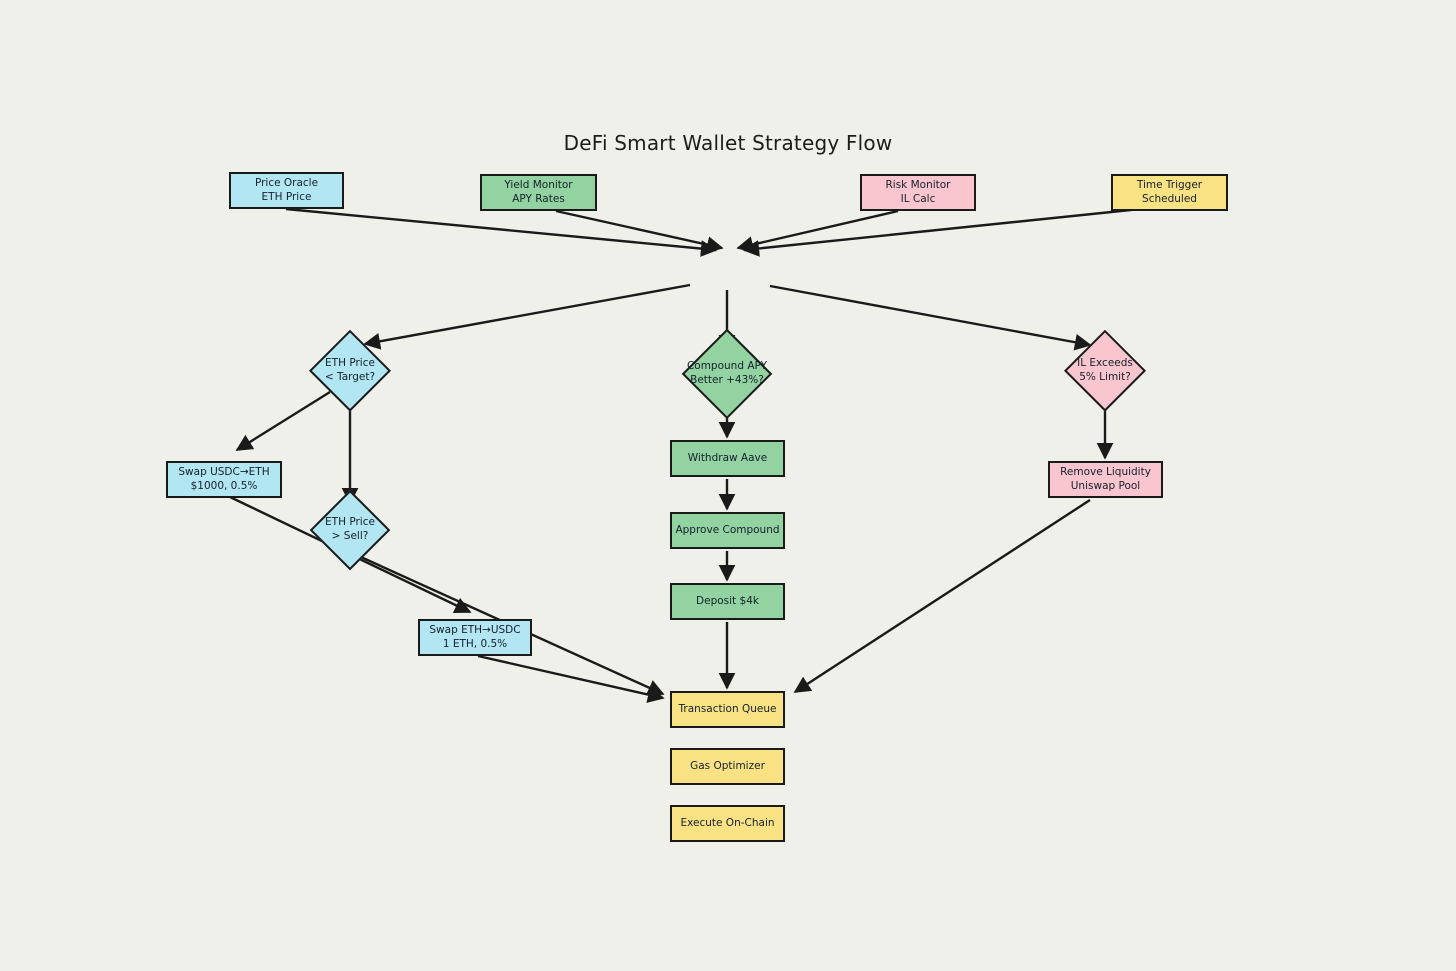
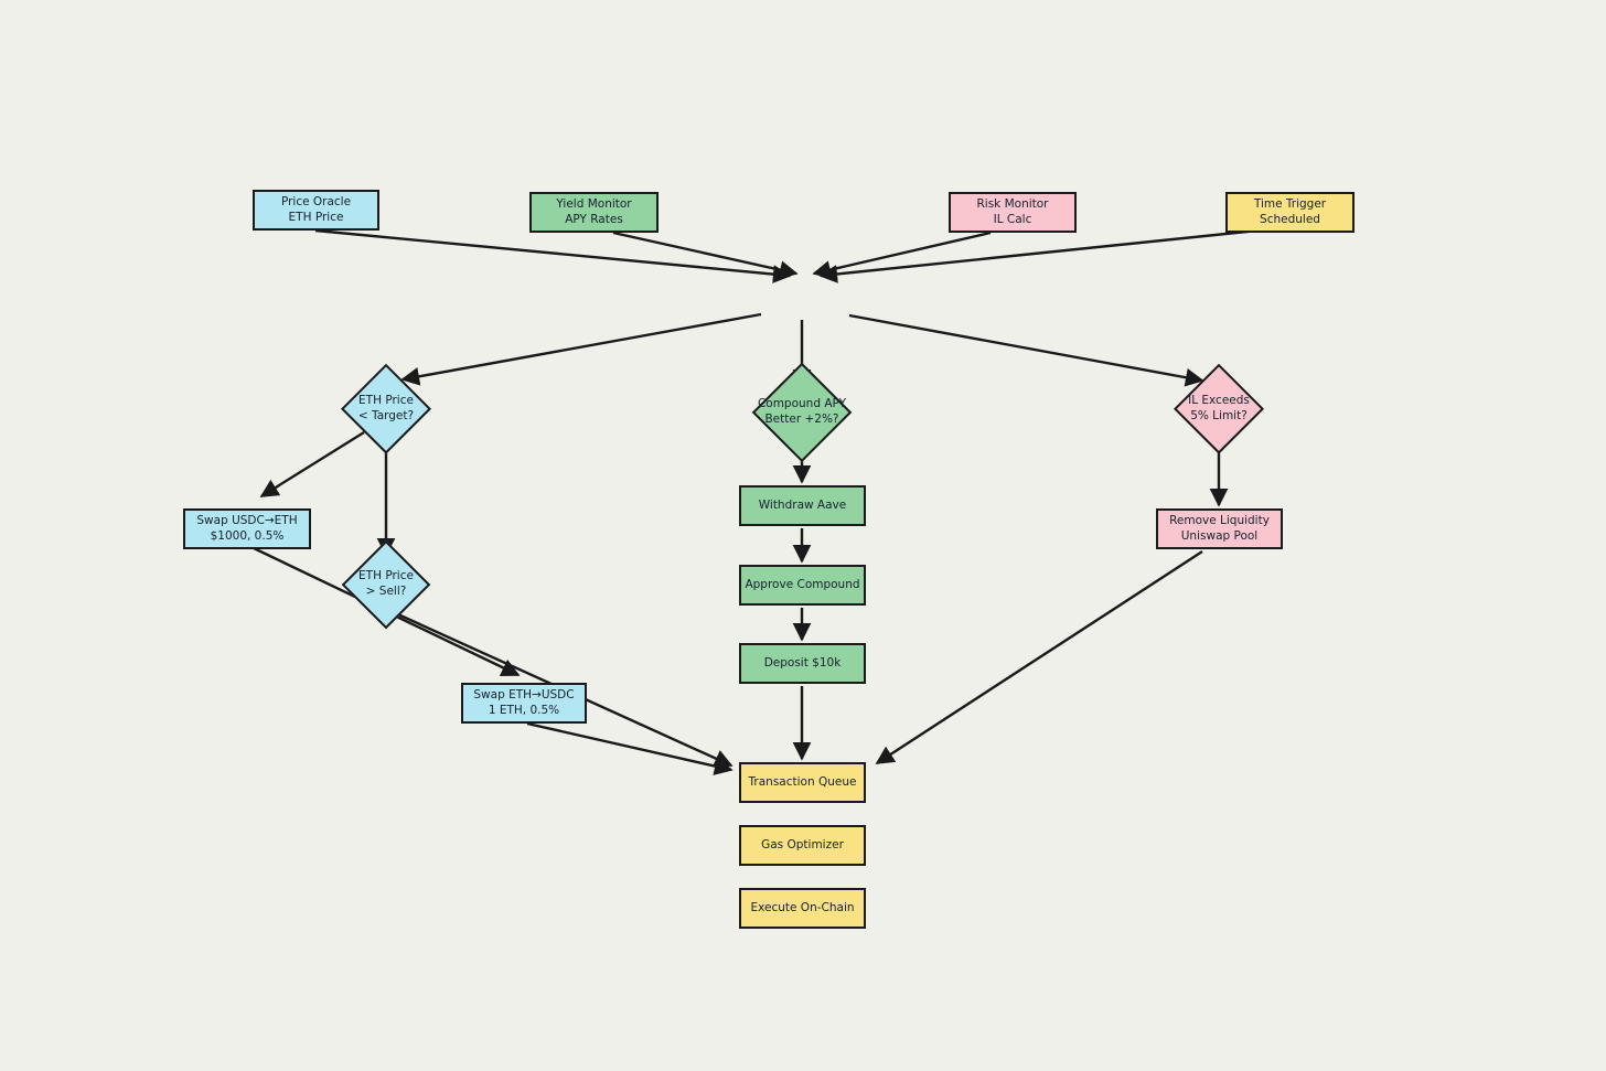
- DeFi Smart Wallet Strategy Flow
  Price Oracle
  ETH Price
  Yield Monitor
  APY Rates
  Risk Monitor
  IL Calc
  Time Trigger
  Scheduled
  ETH Price
  < Target?
  Compound APY
- Better +43%?
+ Better +2%?
  IL Exceeds
  5% Limit?
  ETH Price
  > Sell?
  Swap USDC→ETH
  $1000, 0.5%
  Swap ETH→USDC
  1 ETH, 0.5%
  Withdraw Aave
  Approve Compound
- Deposit $4k
+ Deposit $10k
  Remove Liquidity
  Uniswap Pool
  Transaction Queue
  Gas Optimizer
  Execute On-Chain
